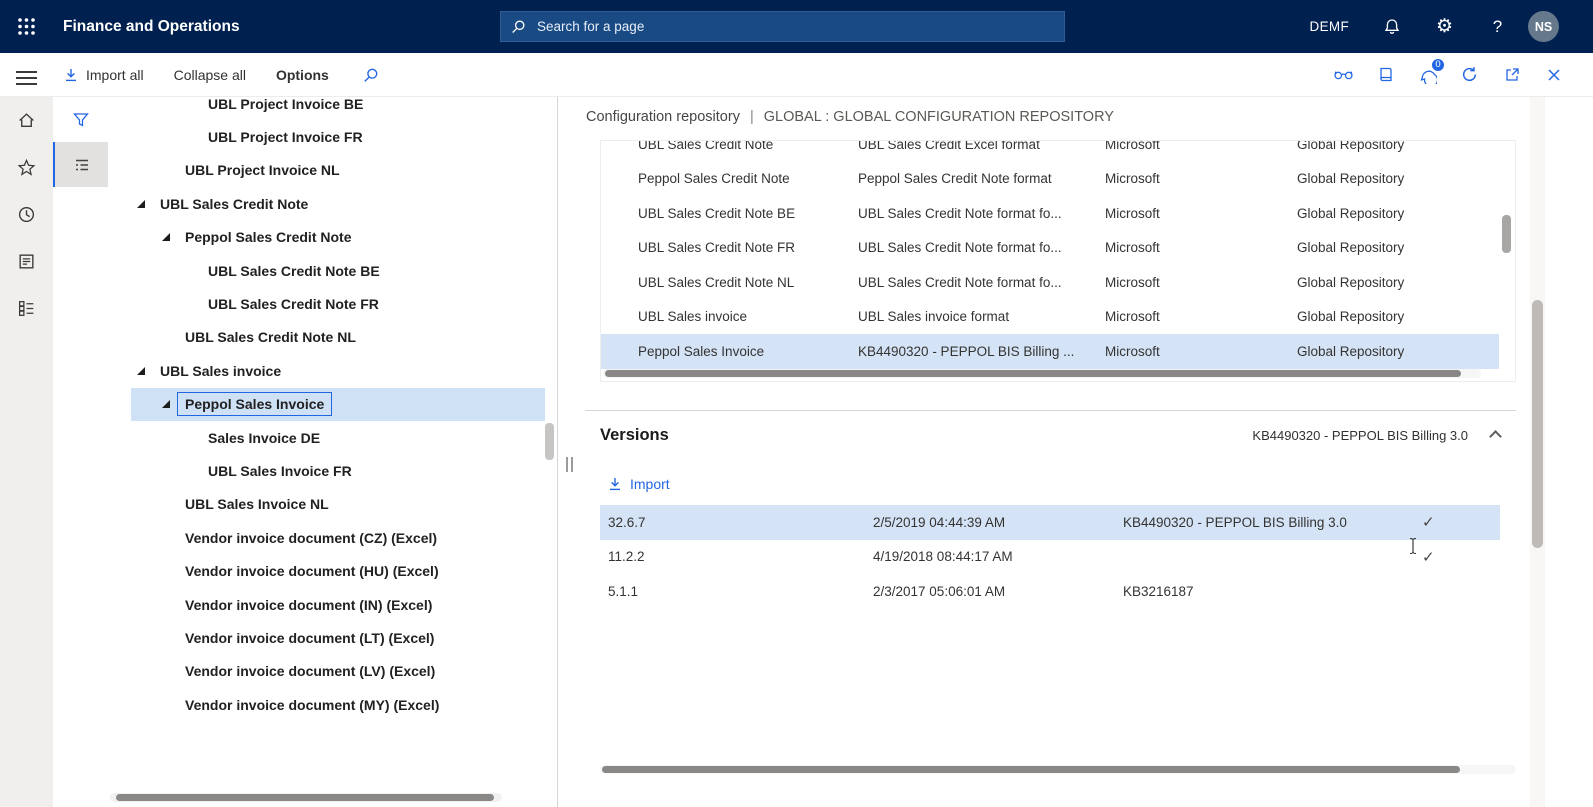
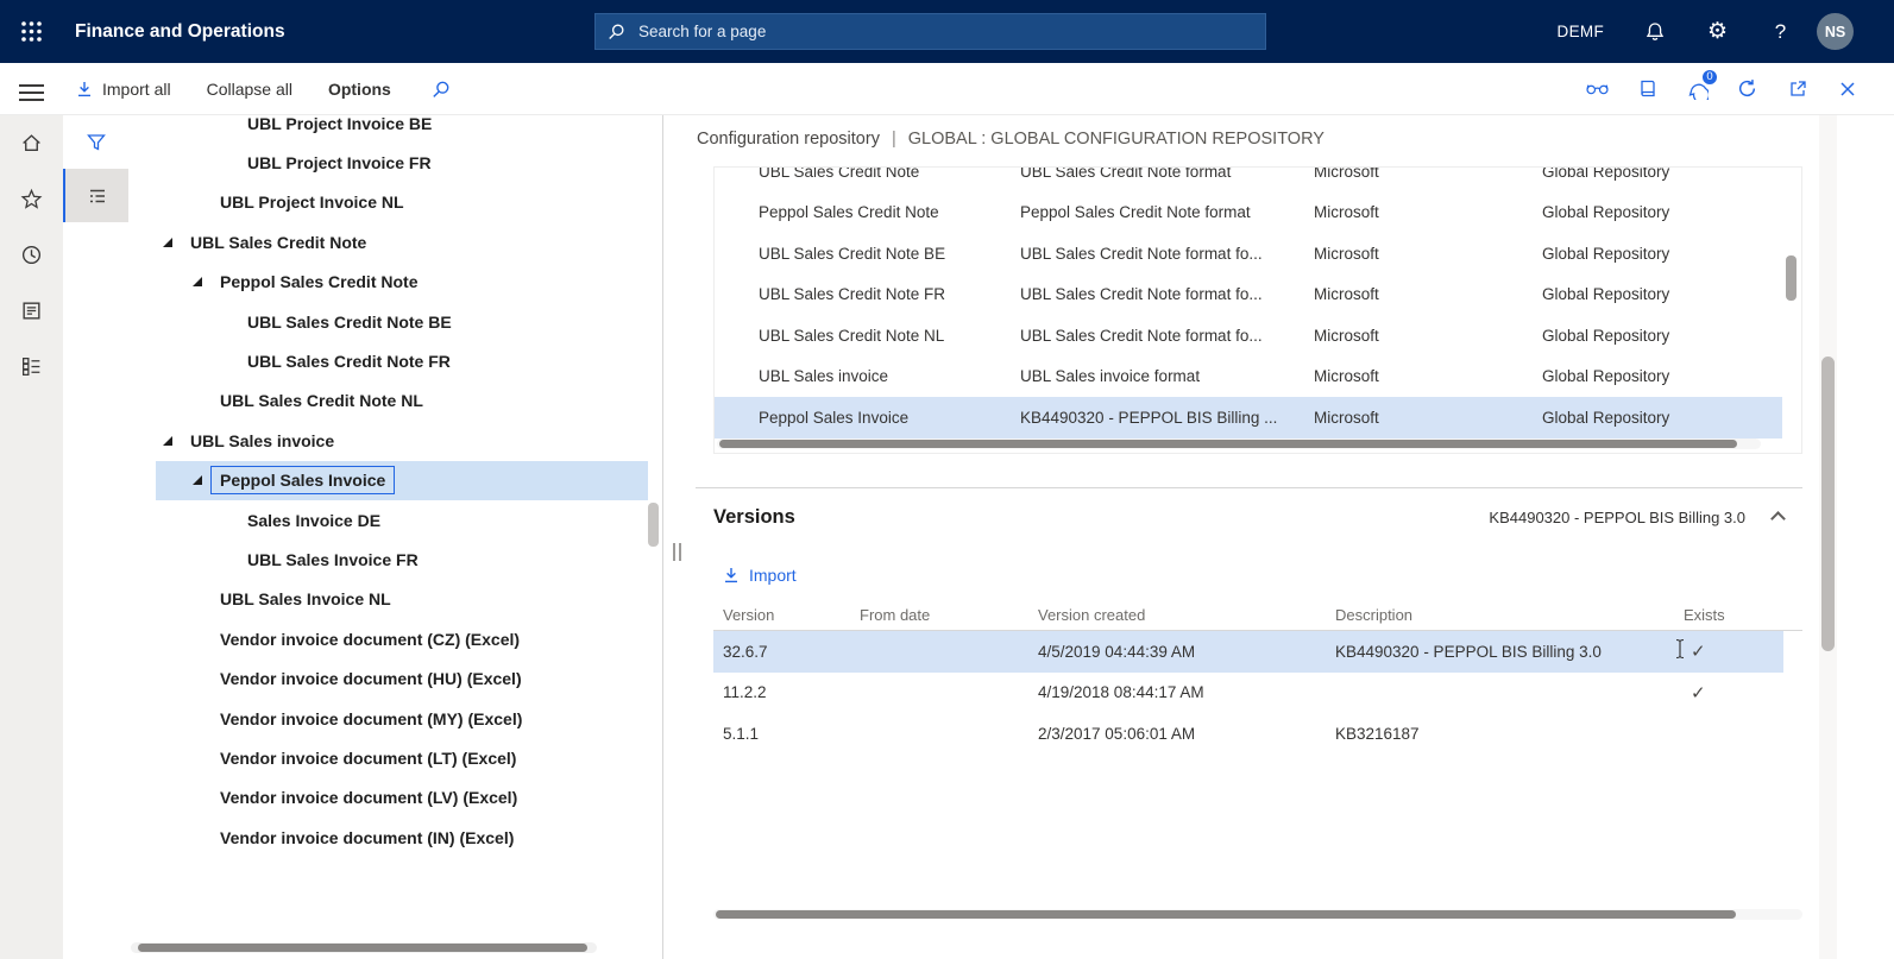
  Finance and Operations
  Search for a page
  DEMF
  ⚙
  ?
  NS
  Import all
  Collapse all
  Options
  0
  UBL Project Invoice BE
  UBL Project Invoice FR
  UBL Project Invoice NL
  UBL Sales Credit Note
  Peppol Sales Credit Note
  UBL Sales Credit Note BE
  UBL Sales Credit Note FR
  UBL Sales Credit Note NL
  UBL Sales invoice
  Peppol Sales Invoice
  Sales Invoice DE
  UBL Sales Invoice FR
  UBL Sales Invoice NL
  Vendor invoice document (CZ) (Excel)
  Vendor invoice document (HU) (Excel)
- Vendor invoice document (IN) (Excel)
+ Vendor invoice document (MY) (Excel)
  Vendor invoice document (LT) (Excel)
  Vendor invoice document (LV) (Excel)
- Vendor invoice document (MY) (Excel)
+ Vendor invoice document (IN) (Excel)
  Configuration repository | GLOBAL : GLOBAL CONFIGURATION REPOSITORY
  UBL Sales Credit Note
- UBL Sales Credit Excel format
+ UBL Sales Credit Note format
  Microsoft
  Global Repository
  Peppol Sales Credit Note
  Peppol Sales Credit Note format
  Microsoft
  Global Repository
  UBL Sales Credit Note BE
  UBL Sales Credit Note format fo...
  Microsoft
  Global Repository
  UBL Sales Credit Note FR
  UBL Sales Credit Note format fo...
  Microsoft
  Global Repository
  UBL Sales Credit Note NL
  UBL Sales Credit Note format fo...
  Microsoft
  Global Repository
  UBL Sales invoice
  UBL Sales invoice format
  Microsoft
  Global Repository
  Peppol Sales Invoice
  KB4490320 - PEPPOL BIS Billing ...
  Microsoft
  Global Repository
  Versions
  KB4490320 - PEPPOL BIS Billing 3.0
  Import
+ Version
+ From date
+ Version created
+ Description
+ Exists
  32.6.7
- 2/5/2019 04:44:39 AM
+ 4/5/2019 04:44:39 AM
  KB4490320 - PEPPOL BIS Billing 3.0
  ✓
  11.2.2
  4/19/2018 08:44:17 AM
  ✓
  5.1.1
  2/3/2017 05:06:01 AM
  KB3216187
